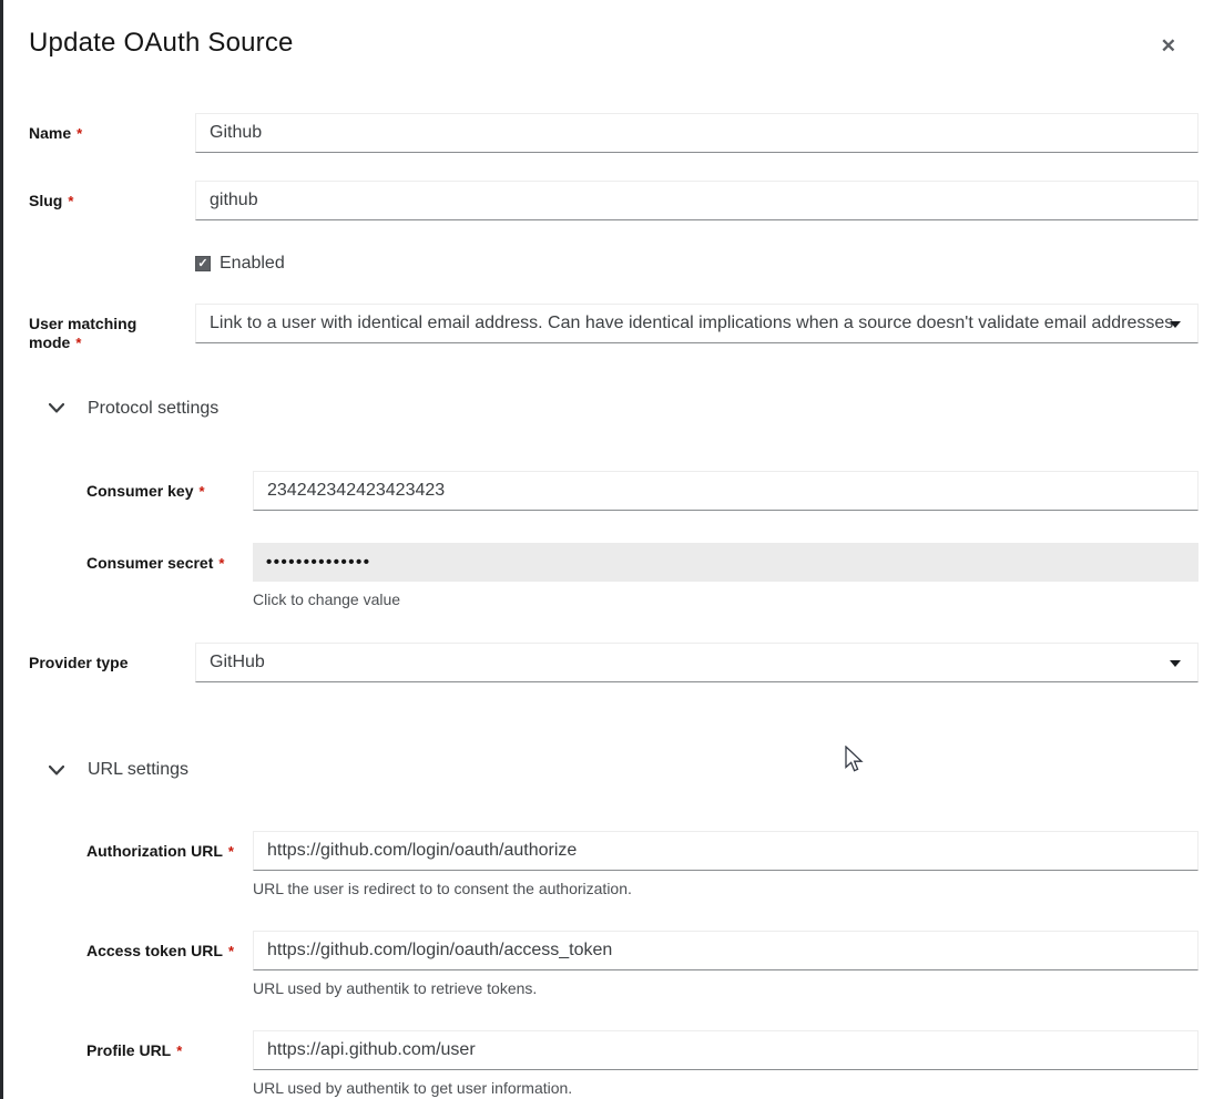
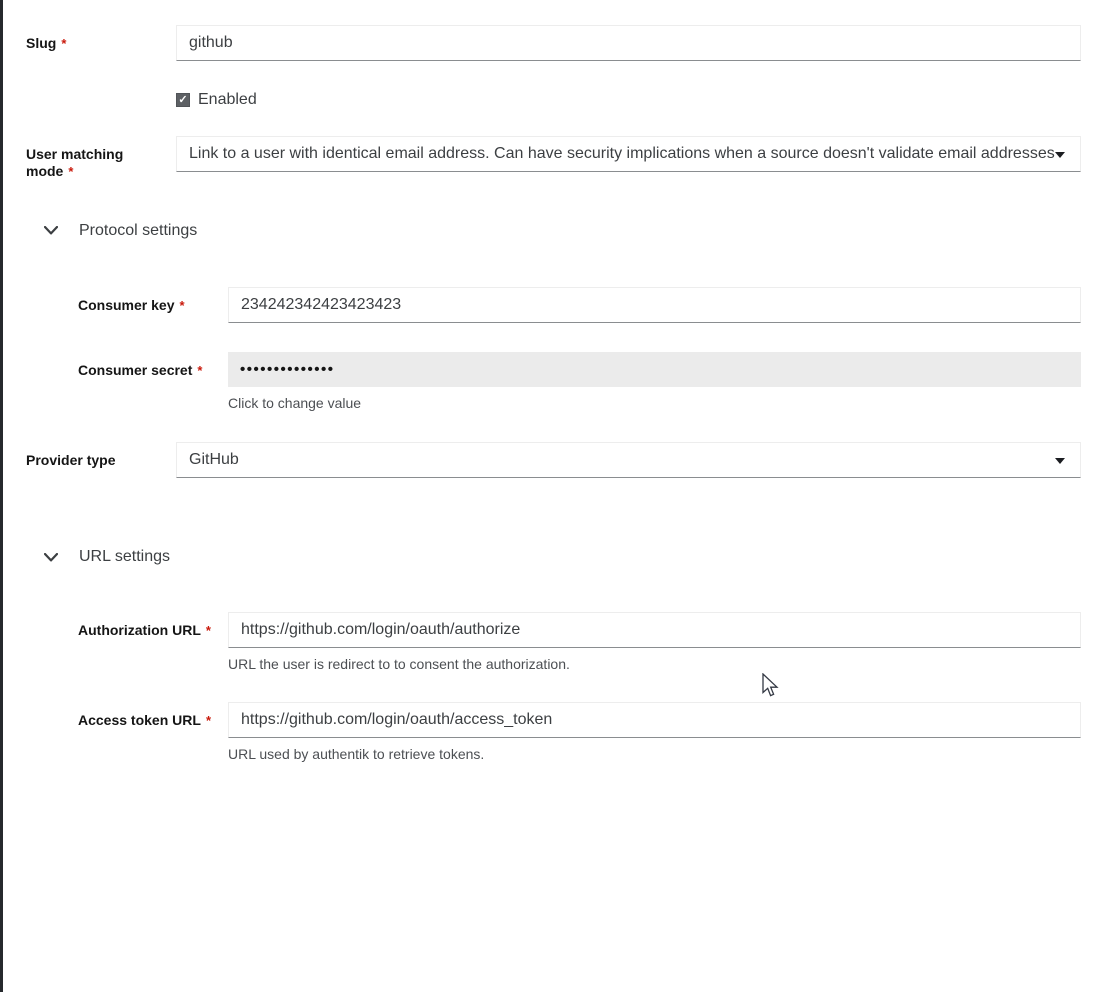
- Update OAuth Source
- ✕
- Name *
- Github
  Slug *
  github
  ✓
  Enabled
  User matching mode *
- Link to a user with identical email address. Can have identical implications when a source doesn't validate email addresses
+ Link to a user with identical email address. Can have security implications when a source doesn't validate email addresses
  Protocol settings
  Consumer key *
  234242342423423423
  Consumer secret *
  ••••••••••••••
  Click to change value
  Provider type
  GitHub
  URL settings
  Authorization URL *
  https://github.com/login/oauth/authorize
  URL the user is redirect to to consent the authorization.
  Access token URL *
  https://github.com/login/oauth/access_token
  URL used by authentik to retrieve tokens.
- Profile URL *
- https://api.github.com/user
- URL used by authentik to get user information.
